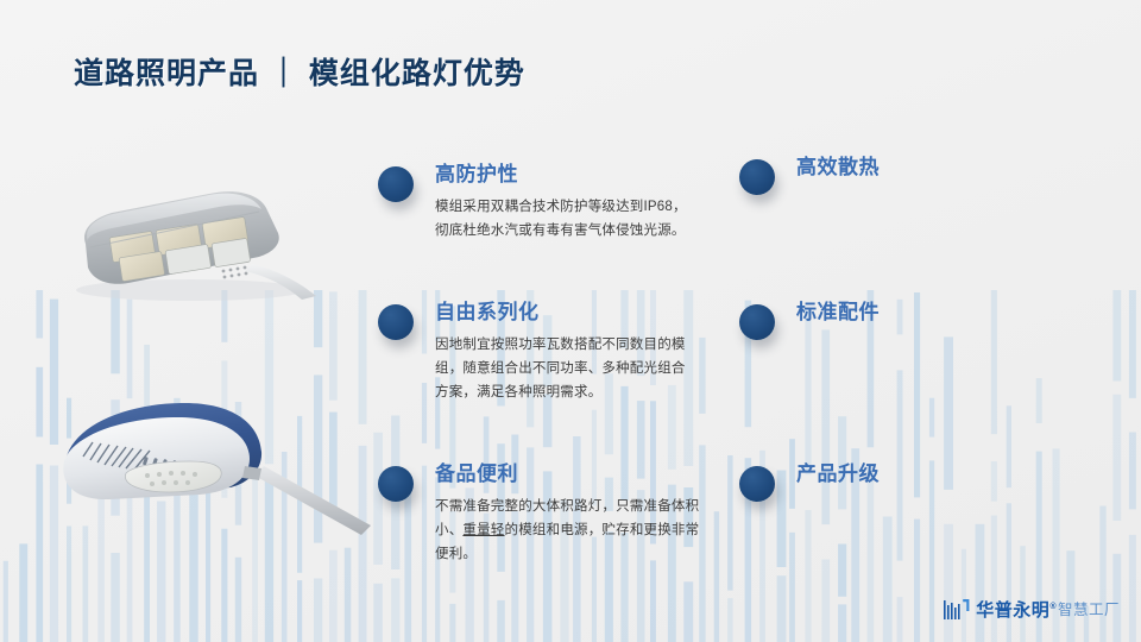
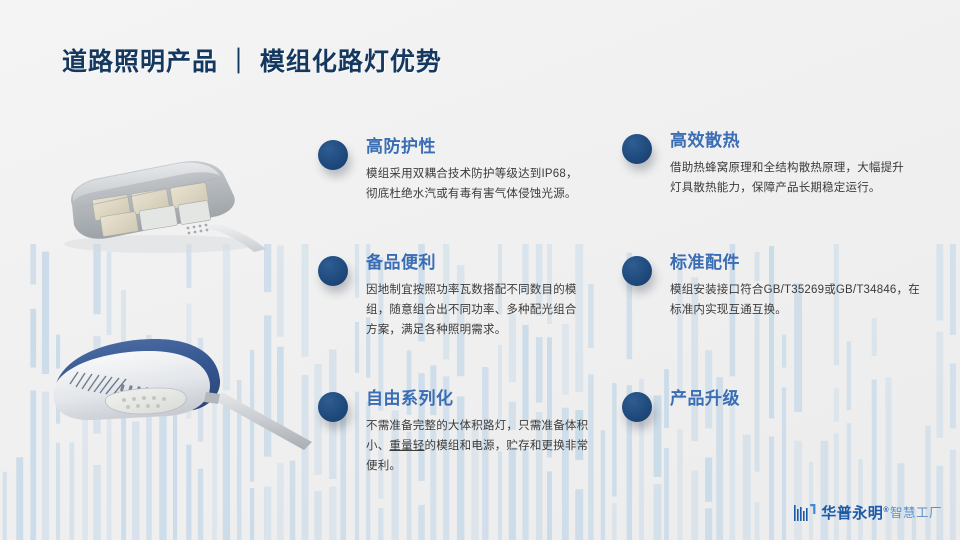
  道路照明产品 ｜ 模组化路灯优势
  高防护性
  模组采用双耦合技术防护等级达到IP68，彻底杜绝水汽或有毒有害气体侵蚀光源。
  高效散热
+ 借助热蜂窝原理和全结构散热原理，大幅提升灯具散热能力，保障产品长期稳定运行。
- 自由系列化
+ 备品便利
  因地制宜按照功率瓦数搭配不同数目的模组，随意组合出不同功率、多种配光组合方案，满足各种照明需求。
  标准配件
+ 模组安装接口符合GB/T35269或GB/T34846，在标准内实现互通互换。
- 备品便利
+ 自由系列化
  不需准备完整的大体积路灯，只需准备体积小、重量轻的模组和电源，贮存和更换非常便利。
  产品升级
  华普永明
  智慧工厂
